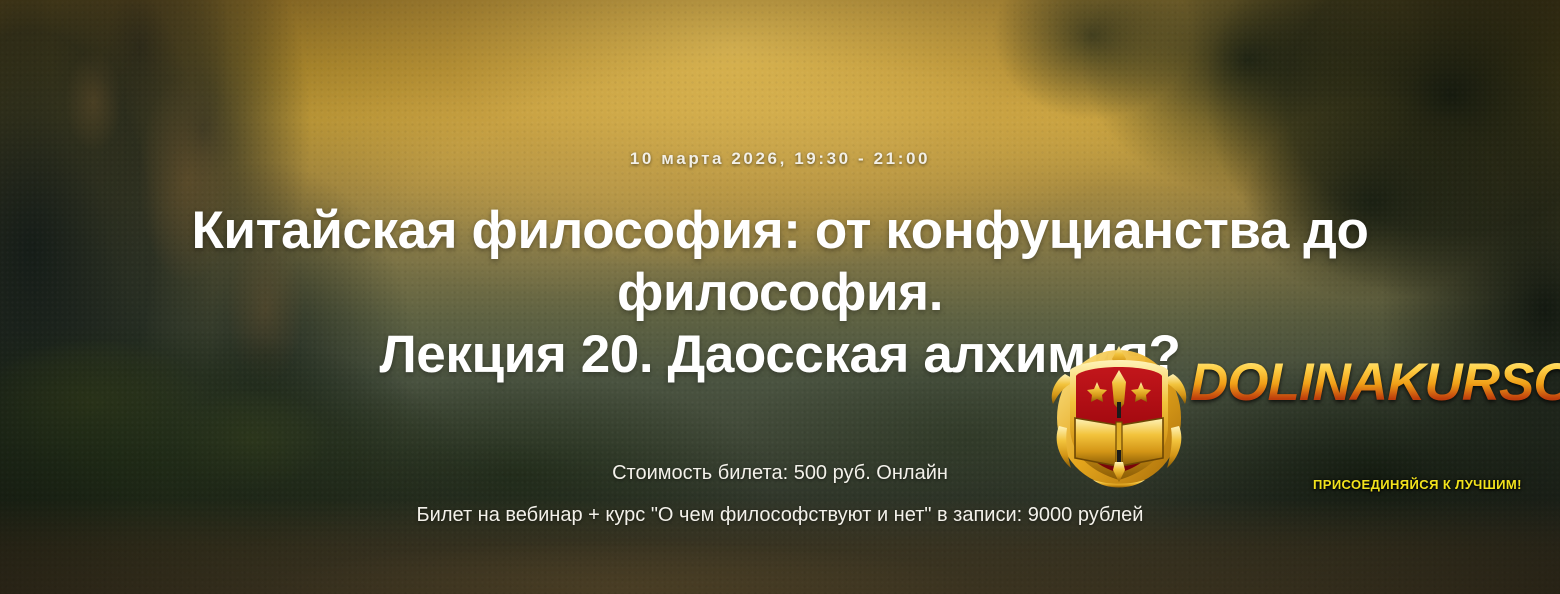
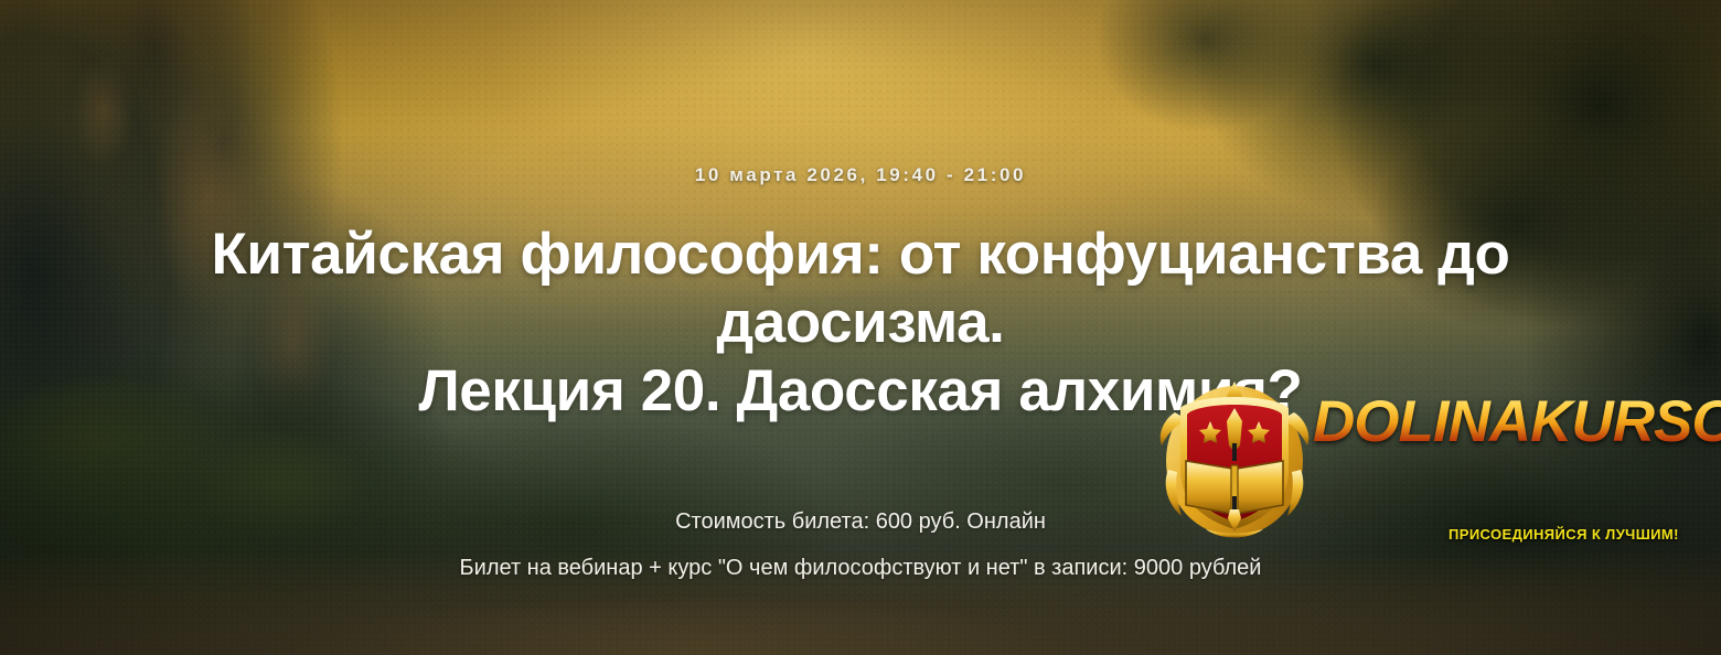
- 10 марта 2026, 19:30 - 21:00
+ 10 марта 2026, 19:40 - 21:00
- Китайская философия: от конфуцианства до философия.
+ Китайская философия: от конфуцианства до даосизма.
  Лекция 20. Даосская алхим?
- Стоимость билета: 500 руб. Онлайн
+ Стоимость билета: 600 руб. Онлайн
  Билет на вебинар + курс "О чем философствуют и нет" в записи: 9000 рублей
  DOLINAKURSO
  ПРИСОЕДИНЯЙСЯ К ЛУЧШИМ!
